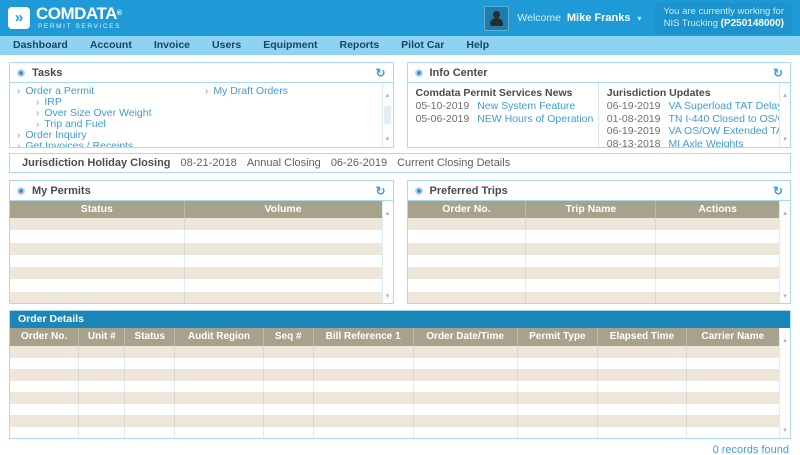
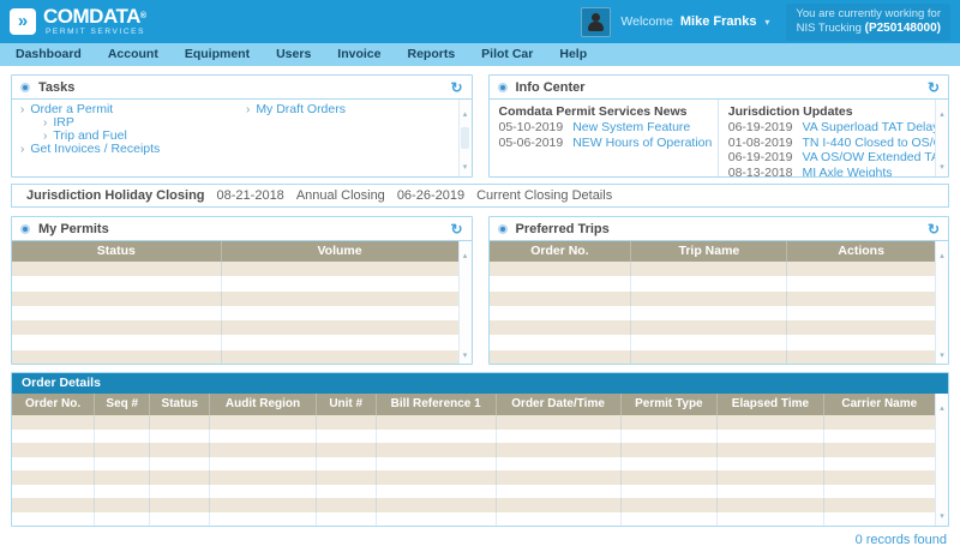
  COMDATA
  Welcome Mike Franks
  You are currently working for
  NIS Trucking (P250148000)
  Dashboard
  Account
- Invoice
+ Equipment
  Users
- Equipment
+ Invoice
  Reports
  Pilot Car
  Help
  Tasks
  Order a Permit
  IRP
- Over Size Over Weight
  Trip and Fuel
- Order Inquiry
  Get Invoices / Receipts
  My Draft Orders
  Info Center
  Comdata Permit Services News
  05-10-2019 New System Feature
  05-06-2019 NEW Hours of Operation
  Jurisdiction Updates
  06-19-2019 VA Superload TAT Dela
  01-08-2019 TN I-440 Closed to OS/
  06-19-2019 VA OS/OW Extended T
  08-13-2018 MI Axle Weights
  Jurisdiction Holiday Closing
  08-21-2018
  Annual Closing
  06-26-2019
  Current Closing Details
  My Permits
  Status
  Volume
  Preferred Trips
  Order No.
  Trip Name
  Actions
  Order Details
  Order No.
- Unit #
+ Seq #
  Status
  Audit Region
- Seq #
+ Unit #
  Bill Reference 1
  Order Date/Time
  Permit Type
  Elapsed Time
  Carrier Name
  0 records found
